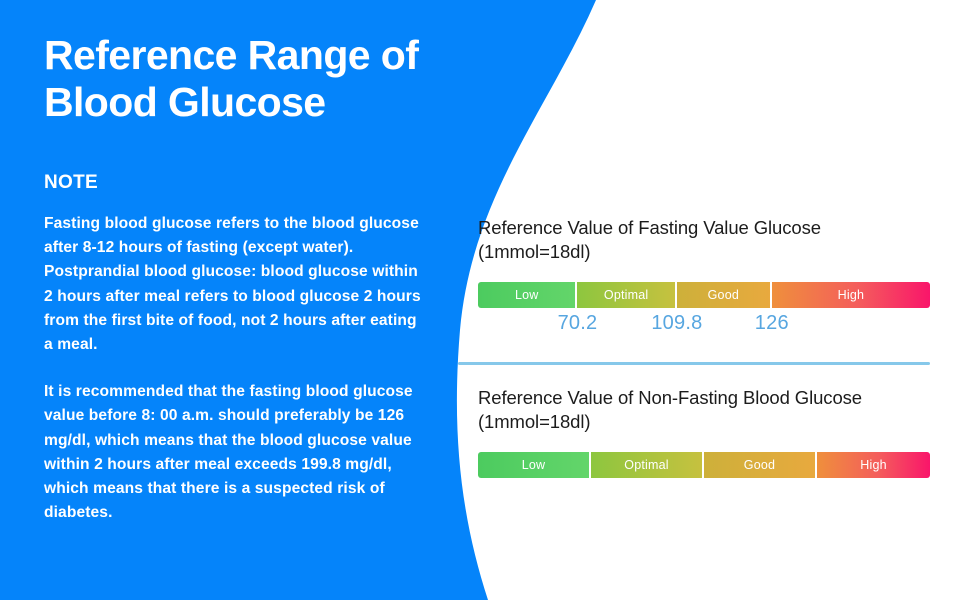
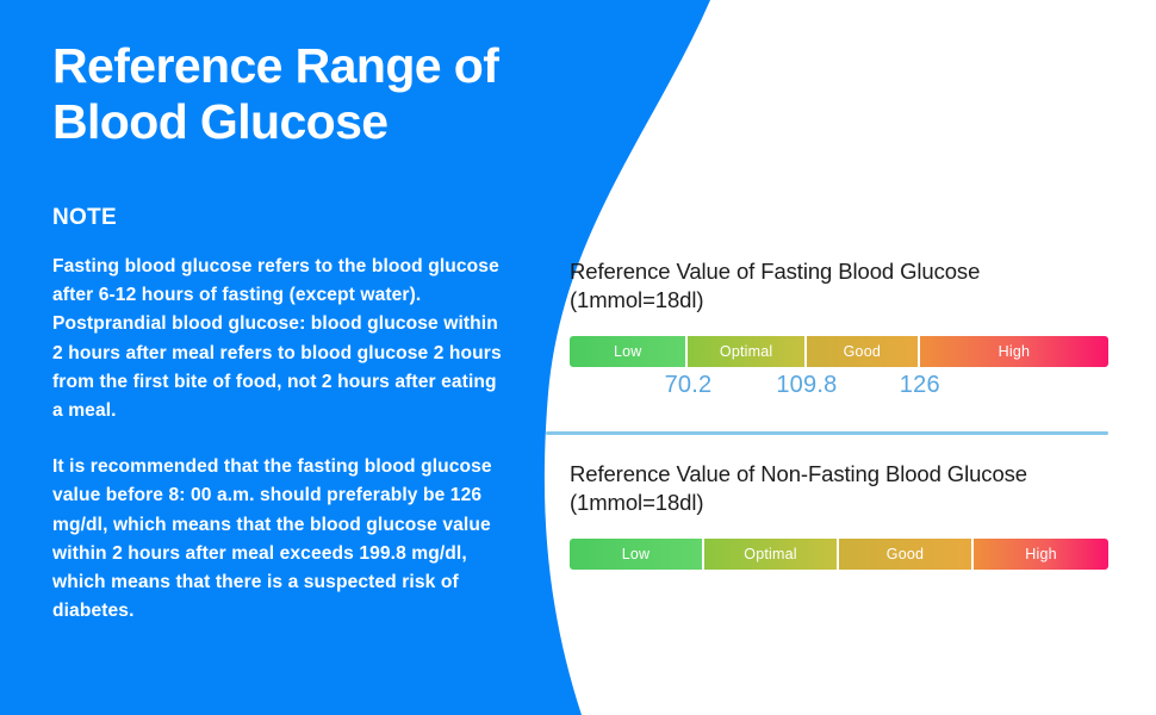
  Reference Range of Blood Glucose
  NOTE
- Fasting blood glucose refers to the blood glucose after 8-12 hours of fasting (except water). Postprandial blood glucose: blood glucose within 2 hours after meal refers to blood glucose 2 hours from the first bite of food, not 2 hours after eating a meal.
+ Fasting blood glucose refers to the blood glucose after 6-12 hours of fasting (except water). Postprandial blood glucose: blood glucose within 2 hours after meal refers to blood glucose 2 hours from the first bite of food, not 2 hours after eating a meal.
  It is recommended that the fasting blood glucose value before 8: 00 a.m. should preferably be 126 mg/dl, which means that the blood glucose value within 2 hours after meal exceeds 199.8 mg/dl, which means that there is a suspected risk of diabetes.
- Reference Value of Fasting Value Glucose (1mmol=18dl)
+ Reference Value of Fasting Blood Glucose (1mmol=18dl)
  Low
  Optimal
  Good
  High
  70.2
  109.8
  126
  Reference Value of Non-Fasting Blood Glucose (1mmol=18dl)
  Low
  Optimal
  Good
  High
